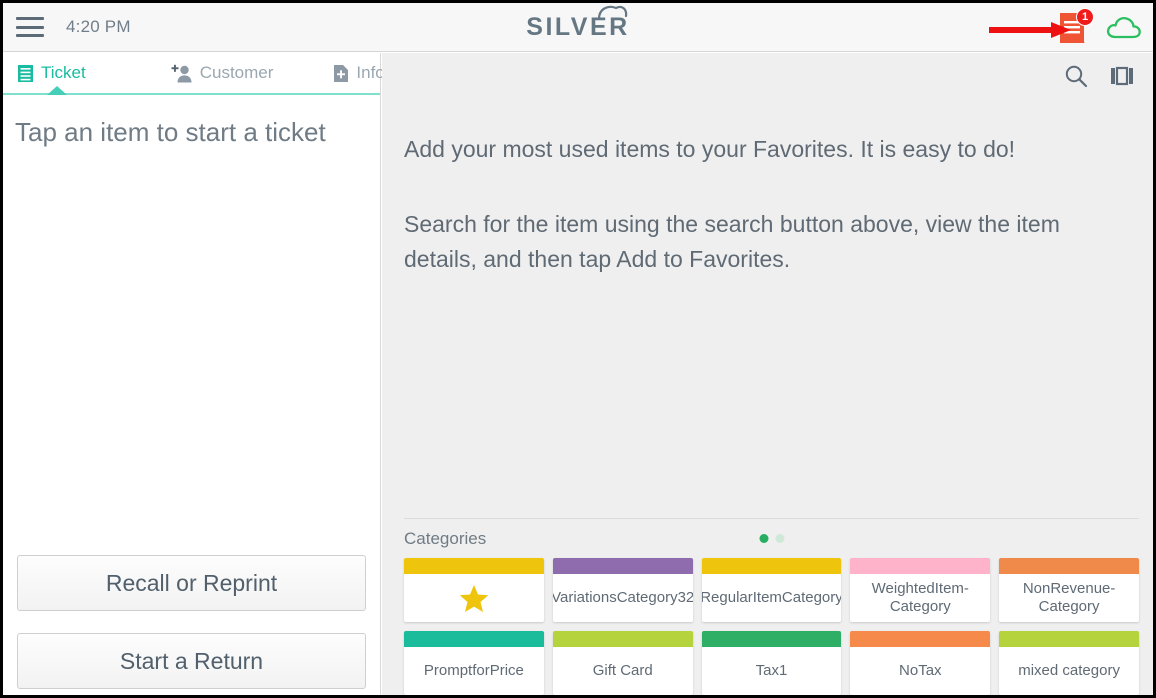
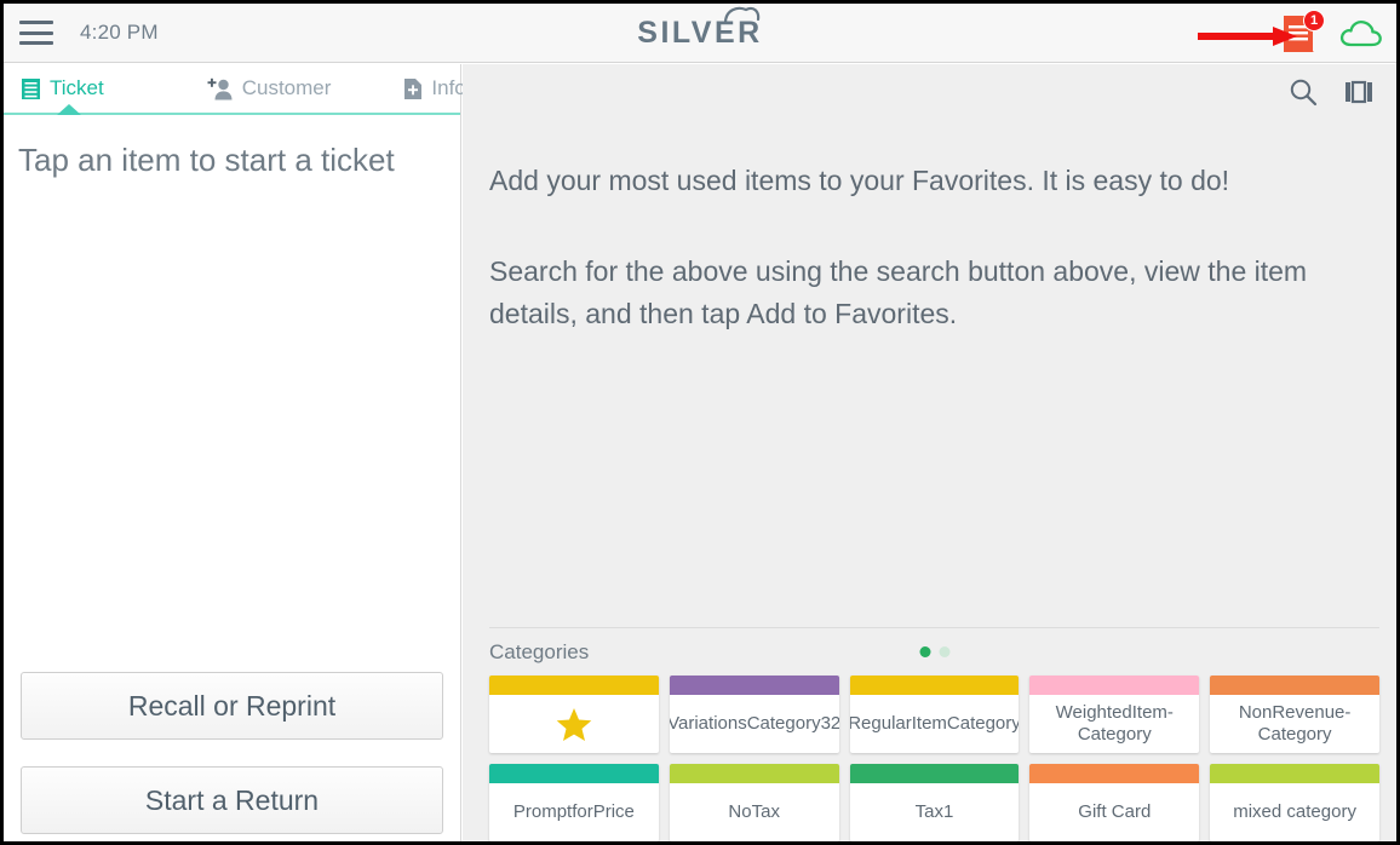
  4:20 PM
  SILVER
  1
  Ticket
  Customer
  Info
  Tap an item to start a ticket
  Recall or Reprint Start a Return
  Add your most used items to your Favorites. It is easy to do!
- Search for the item using the search button above, view the item details, and then tap Add to Favorites.
+ Search for the above using the search button above, view the item details, and then tap Add to Favorites.
  Categories
  VariationsCategory32
  RegularItemCategory
  WeightedItem-Category
  NonRevenue-Category
  PromptforPrice
- Gift Card
+ NoTax
  Tax1
- NoTax
+ Gift Card
  mixed category
